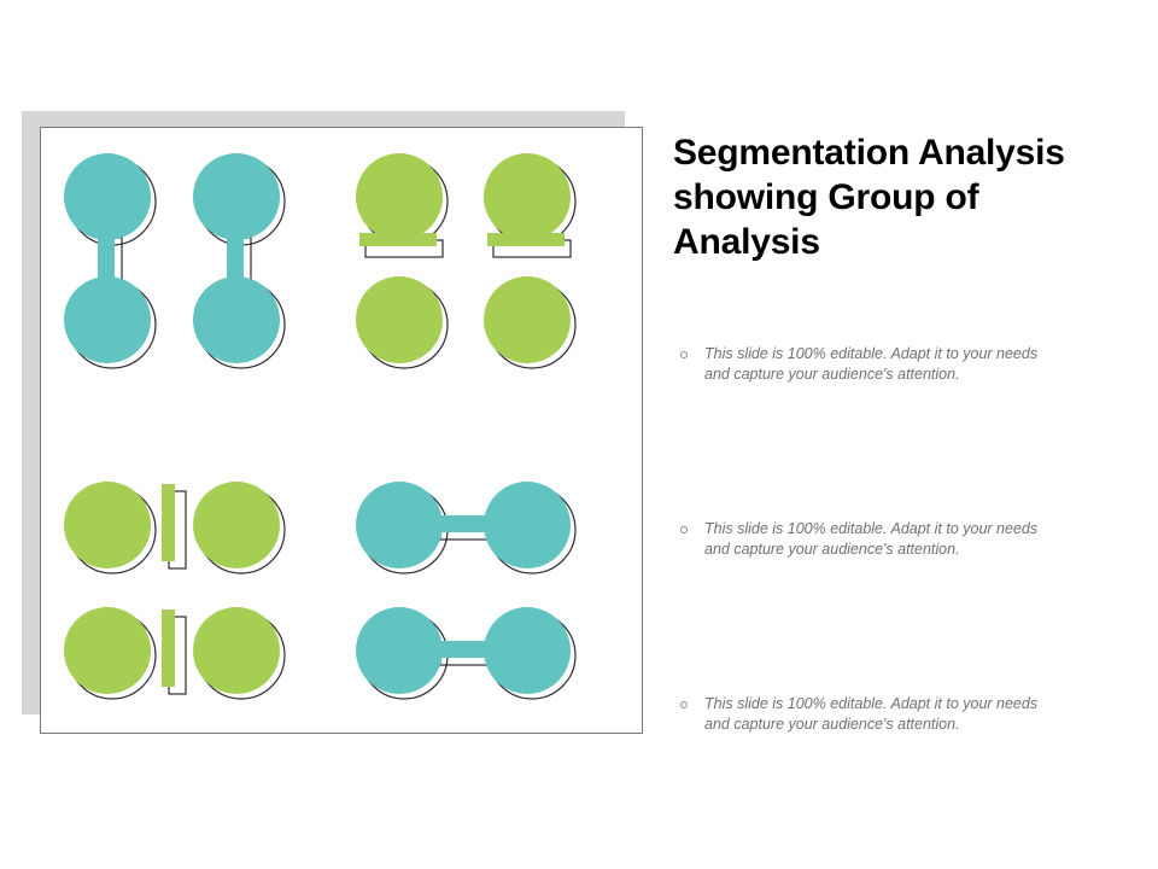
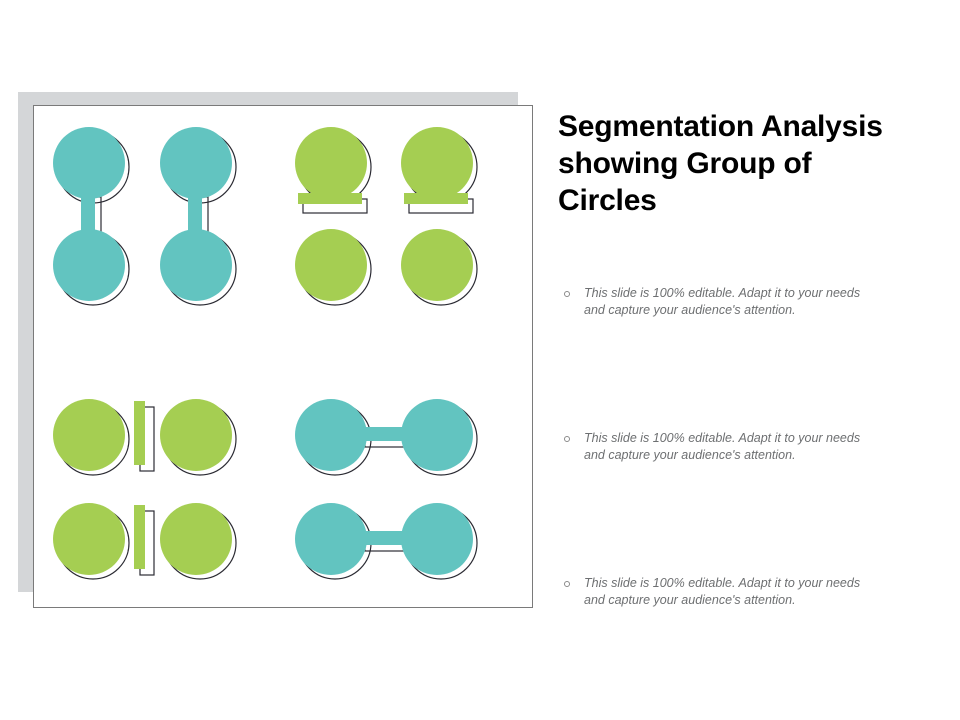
- Segmentation Analysis showing Group of Analysis
+ Segmentation Analysis showing Group of Circles
  This slide is 100% editable. Adapt it to your needs and capture your audience's attention.
  This slide is 100% editable. Adapt it to your needs and capture your audience's attention.
  This slide is 100% editable. Adapt it to your needs and capture your audience's attention.
